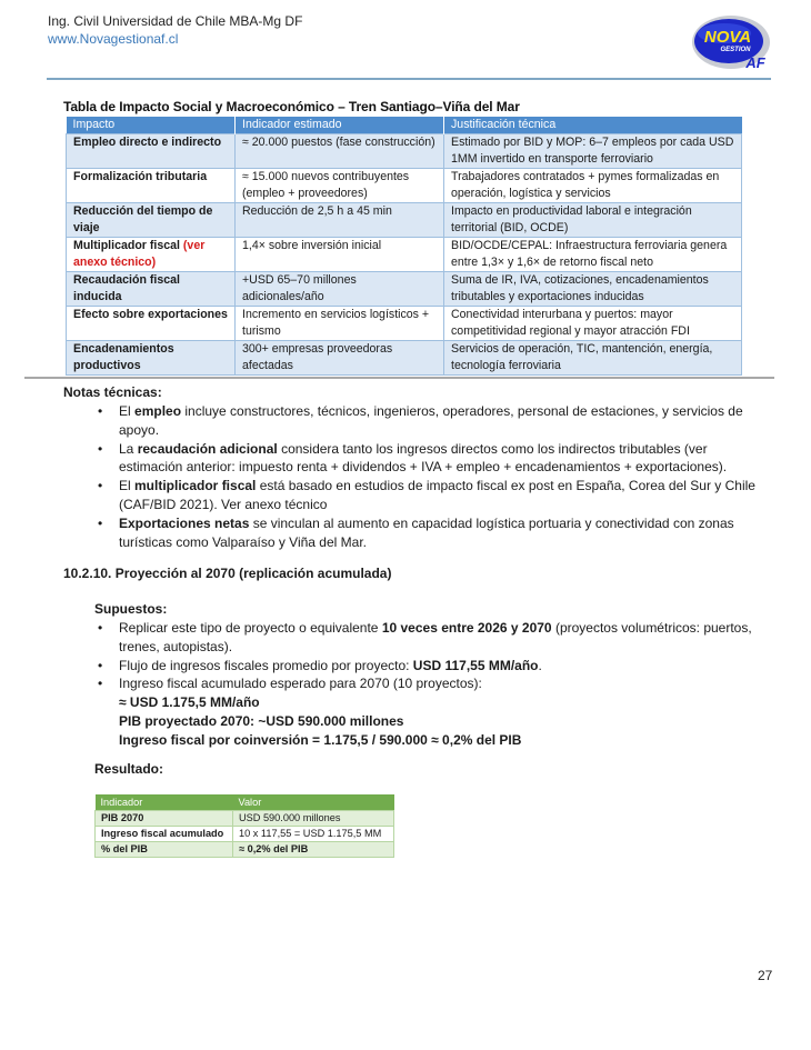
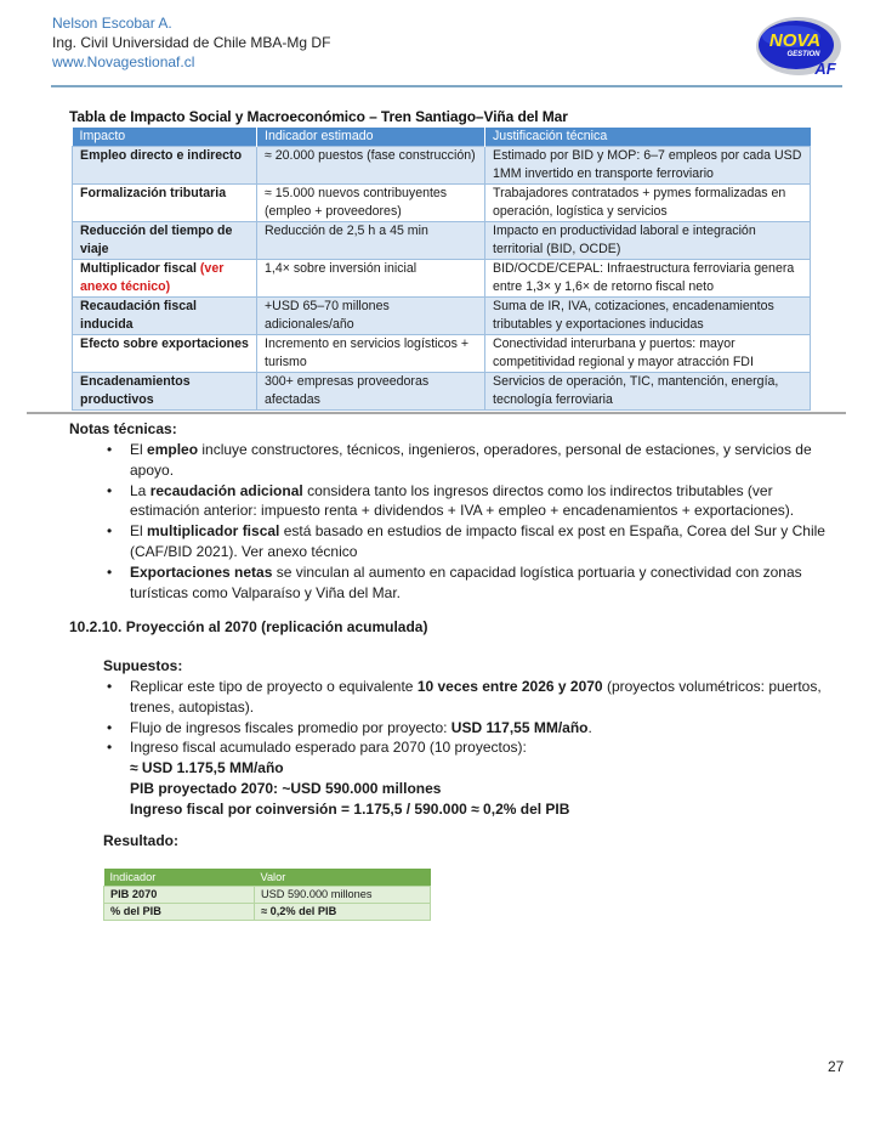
+ Nelson Escobar A.
  Ing. Civil Universidad de Chile MBA-Mg DF
  www.Novagestionaf.cl
  NOVA
  AF
  Tabla de Impacto Social y Macroeconómico – Tren Santiago–Viña del Mar
  Impacto	Indicador estimado	Justificación técnica
  Empleo directo e indirecto	≈ 20.000 puestos (fase construcción)	Estimado por BID y MOP: 6–7 empleos por cada USD 1MM invertido en transporte ferroviario
  Formalización tributaria	≈ 15.000 nuevos contribuyentes (empleo + proveedores)	Trabajadores contratados + pymes formalizadas en operación, logística y servicios
  Reducción del tiempo de viaje	Reducción de 2,5 h a 45 min	Impacto en productividad laboral e integración territorial (BID, OCDE)
  Multiplicador fiscal (ver anexo técnico)	1,4× sobre inversión inicial	BID/OCDE/CEPAL: Infraestructura ferroviaria genera entre 1,3× y 1,6× de retorno fiscal neto
  Recaudación fiscal inducida	+USD 65–70 millones adicionales/año	Suma de IR, IVA, cotizaciones, encadenamientos tributables y exportaciones inducidas
  Efecto sobre exportaciones	Incremento en servicios logísticos + turismo	Conectividad interurbana y puertos: mayor competitividad regional y mayor atracción FDI
  Encadenamientos productivos	300+ empresas proveedoras afectadas	Servicios de operación, TIC, mantención, energía, tecnología ferroviaria
  Notas técnicas:
  •
  El empleo incluye constructores, técnicos, ingenieros, operadores, personal de estaciones, y servicios de apoyo.
  •
  La recaudación adicional considera tanto los ingresos directos como los indirectos tributables (ver estimación anterior: impuesto renta + dividendos + IVA + empleo + encadenamientos + exportaciones).
  •
  El multiplicador fiscal está basado en estudios de impacto fiscal ex post en España, Corea del Sur y Chile (CAF/BID 2021). Ver anexo técnico
  •
  Exportaciones netas se vinculan al aumento en capacidad logística portuaria y conectividad con zonas turísticas como Valparaíso y Viña del Mar.
  10.2.10. Proyección al 2070 (replicación acumulada)
  Supuestos:
  •
  Replicar este tipo de proyecto o equivalente 10 veces entre 2026 y 2070 (proyectos volumétricos: puertos, trenes, autopistas).
  •
  Flujo de ingresos fiscales promedio por proyecto: USD 117,55 MM/año.
  •
  Ingreso fiscal acumulado esperado para 2070 (10 proyectos):
  ≈ USD 1.175,5 MM/año
  PIB proyectado 2070: ~USD 590.000 millones
  Ingreso fiscal por coinversión = 1.175,5 / 590.000 ≈ 0,2% del PIB
  Resultado:
  Indicador	Valor
  PIB 2070	USD 590.000 millones
- Ingreso fiscal acumulado	10 x 117,55 = USD 1.175,5 MM
  % del PIB	≈ 0,2% del PIB
  27
